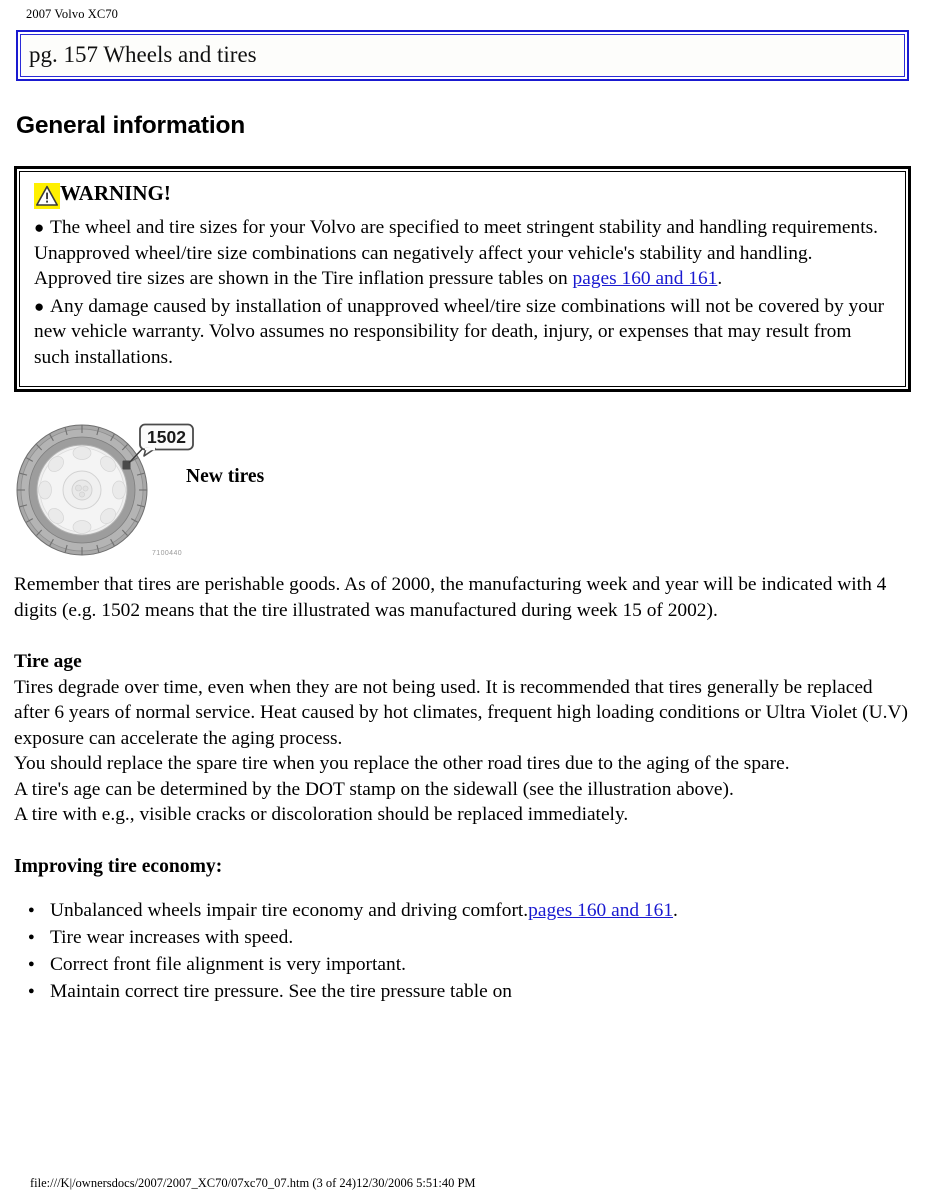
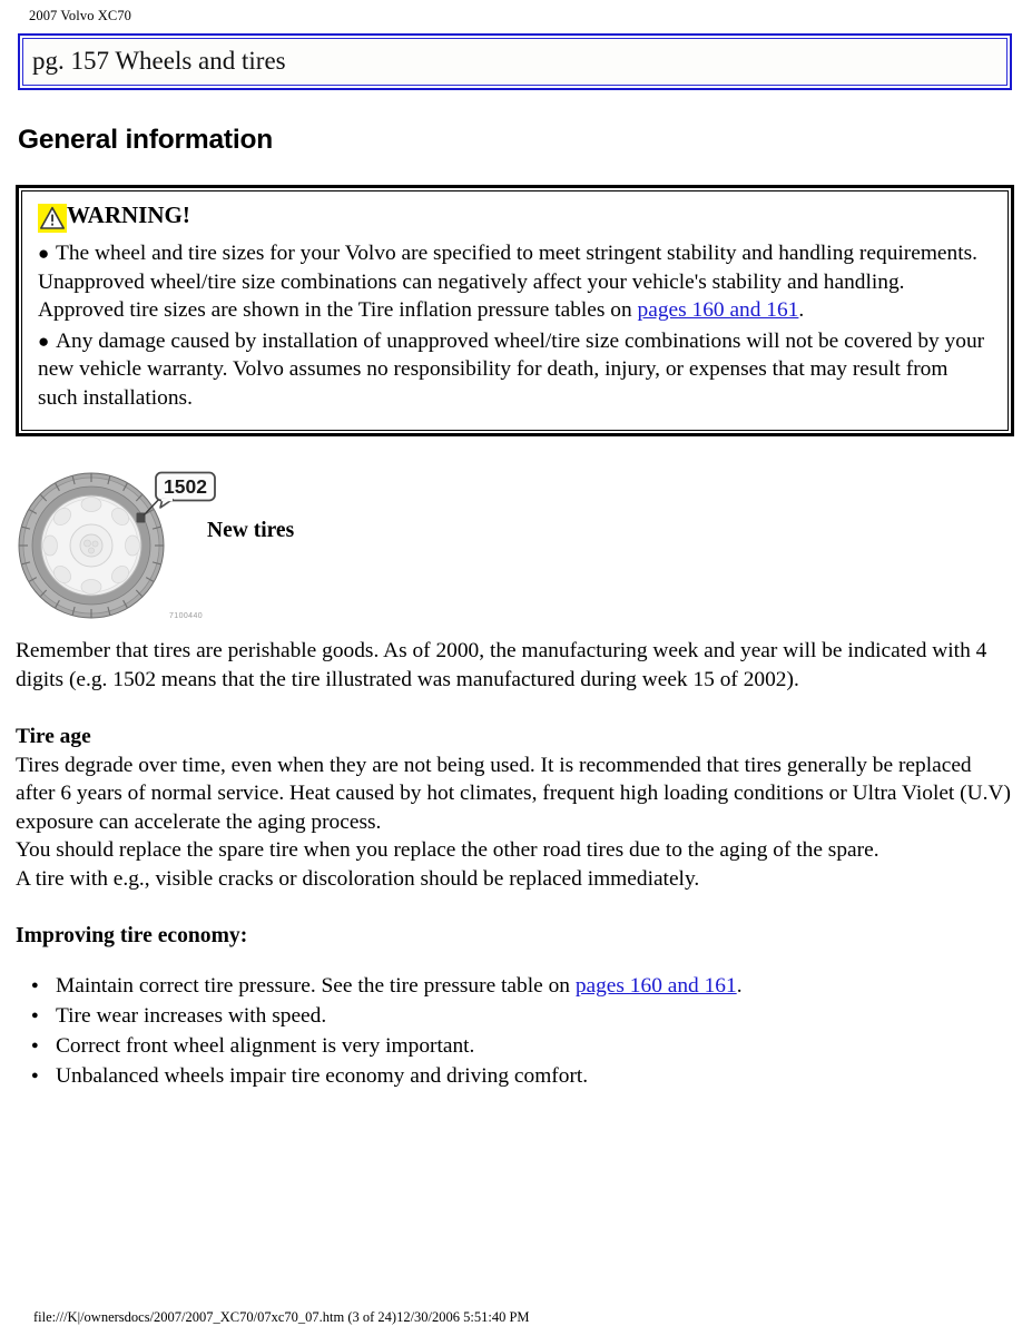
  2007 Volvo XC70
  pg. 157 Wheels and tires
  General information
  WARNING!
  ● The wheel and tire sizes for your Volvo are specified to meet stringent stability and handling requirements. Unapproved wheel/tire size combinations can negatively affect your vehicle's stability and handling. Approved tire sizes are shown in the Tire inflation pressure tables on pages 160 and 161.
  ● Any damage caused by installation of unapproved wheel/tire size combinations will not be covered by your new vehicle warranty. Volvo assumes no responsibility for death, injury, or expenses that may result from such installations.
  1502
  New tires
  Remember that tires are perishable goods. As of 2000, the manufacturing week and year will be indicated with 4 digits (e.g. 1502 means that the tire illustrated was manufactured during week 15 of 2002).
  Tire age
  Tires degrade over time, even when they are not being used. It is recommended that tires generally be replaced after 6 years of normal service. Heat caused by hot climates, frequent high loading conditions or Ultra Violet (U.V) exposure can accelerate the aging process.
  You should replace the spare tire when you replace the other road tires due to the aging of the spare.
- A tire's age can be determined by the DOT stamp on the sidewall (see the illustration above).
  A tire with e.g., visible cracks or discoloration should be replaced immediately.
  Improving tire economy:
- Unbalanced wheels impair tire economy and driving comfort.pages 160 and 161.
+ Maintain correct tire pressure. See the tire pressure table on pages 160 and 161.
  Tire wear increases with speed.
- Correct front file alignment is very important.
+ Correct front wheel alignment is very important.
- Maintain correct tire pressure. See the tire pressure table on
+ Unbalanced wheels impair tire economy and driving comfort.
  file:///K|/ownersdocs/2007/2007_XC70/07xc70_07.htm (3 of 24)12/30/2006 5:51:40 PM
